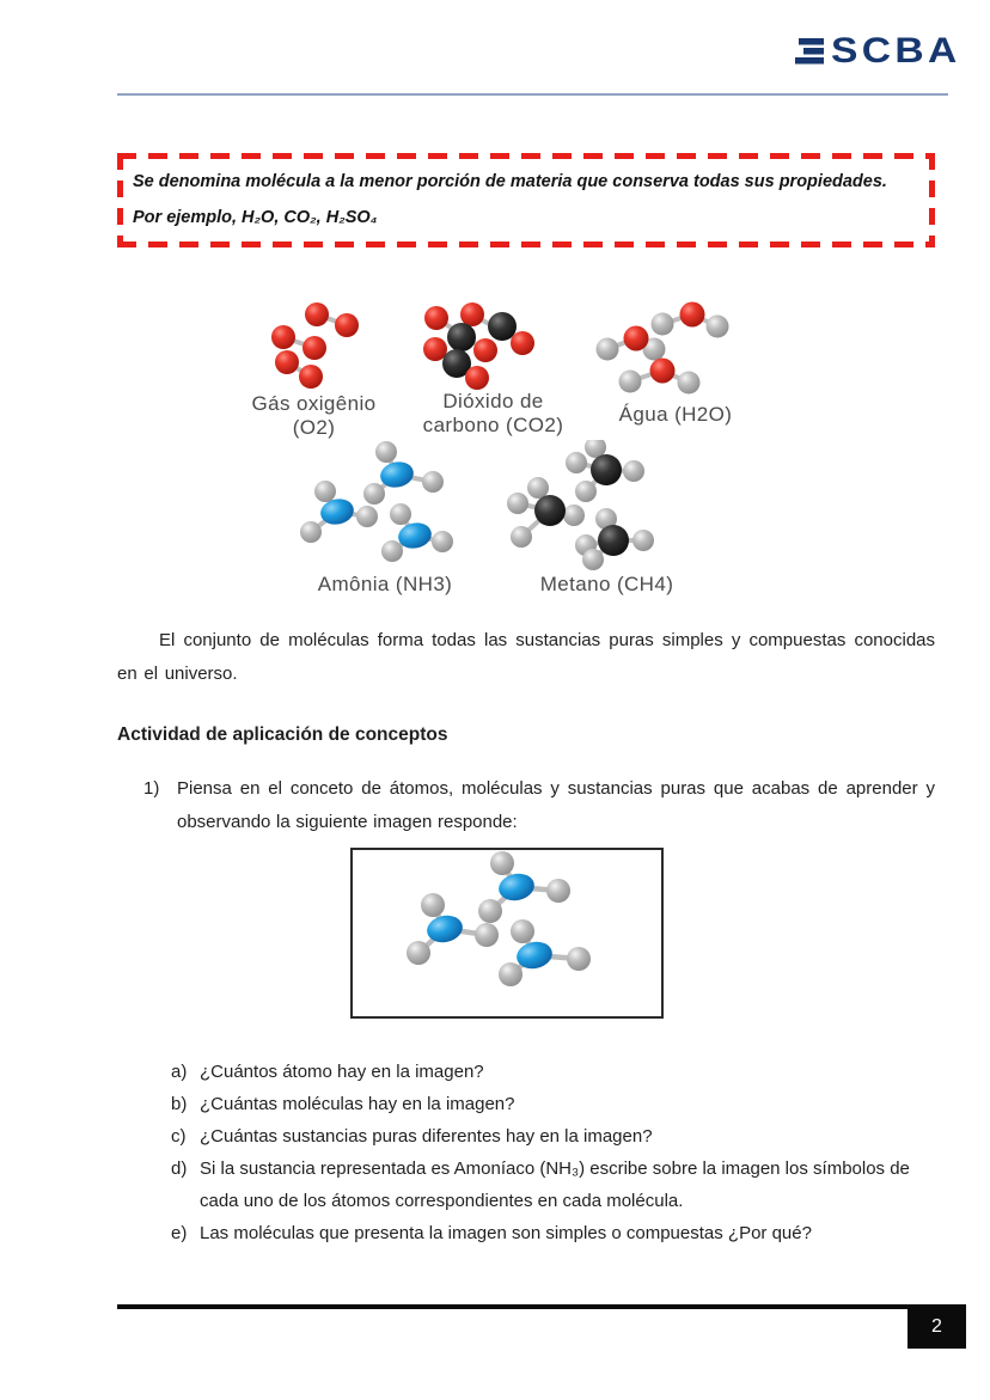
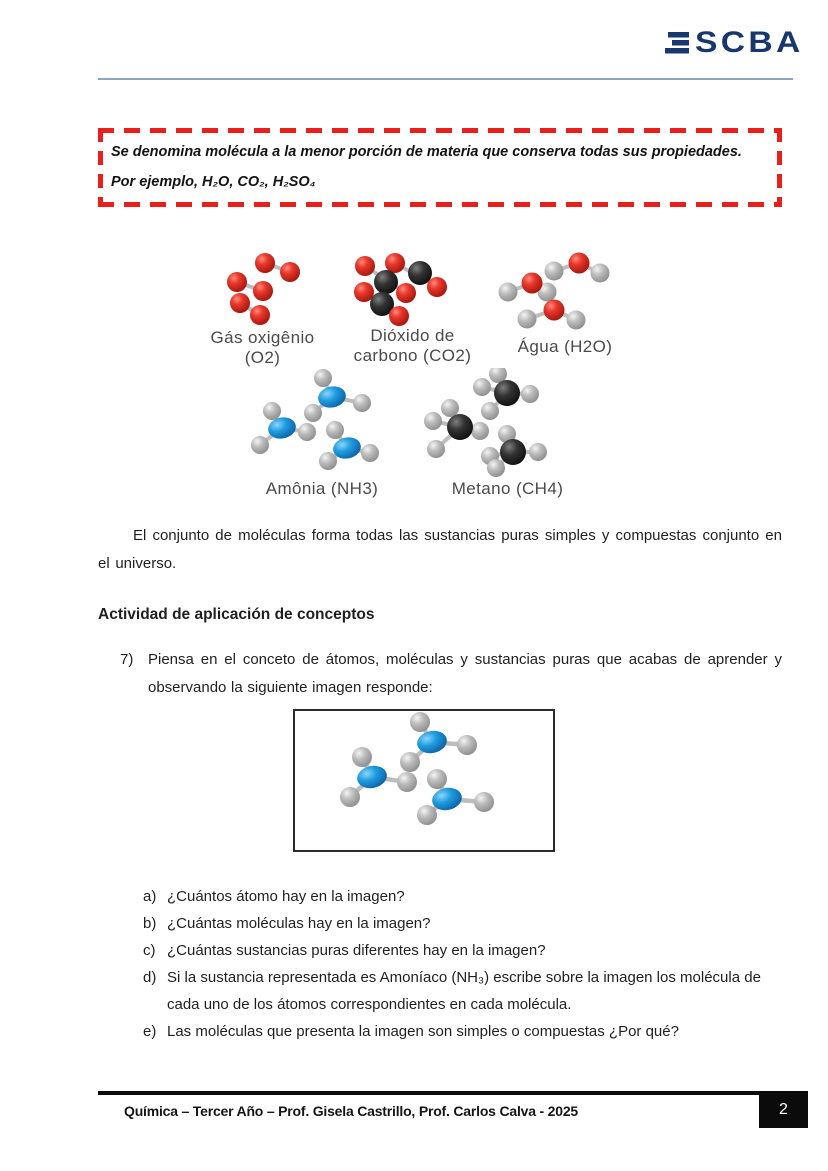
  SCBA
  Se denomina molécula a la menor porción de materia que conserva todas sus propiedades.
  Por ejemplo, H₂O, CO₂, H₂SO₄
  Gás oxigênio
  (O2)
  Dióxido de
  carbono (CO2)
  Água (H2O)
  Amônia (NH3)
  Metano (CH4)
- El conjunto de moléculas forma todas las sustancias puras simples y compuestas conocidas en el universo.
+ El conjunto de moléculas forma todas las sustancias puras simples y compuestas conjunto en el universo.
  Actividad de aplicación de conceptos
- 1)
+ 7)
  Piensa en el conceto de átomos, moléculas y sustancias puras que acabas de aprender y observando la siguiente imagen responde:
  a)
  ¿Cuántos átomo hay en la imagen?
  b)
  ¿Cuántas moléculas hay en la imagen?
  c)
  ¿Cuántas sustancias puras diferentes hay en la imagen?
  d)
- Si la sustancia representada es Amoníaco (NH₃) escribe sobre la imagen los símbolos de cada uno de los átomos correspondientes en cada molécula.
+ Si la sustancia representada es Amoníaco (NH₃) escribe sobre la imagen los molécula de cada uno de los átomos correspondientes en cada molécula.
  e)
  Las moléculas que presenta la imagen son simples o compuestas ¿Por qué?
+ Química – Tercer Año – Prof. Gisela Castrillo, Prof. Carlos Calva - 2025
  2
